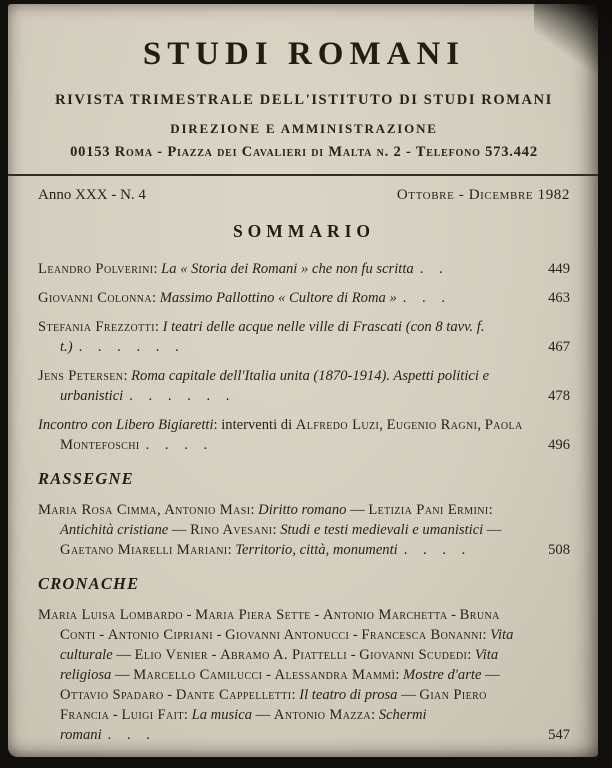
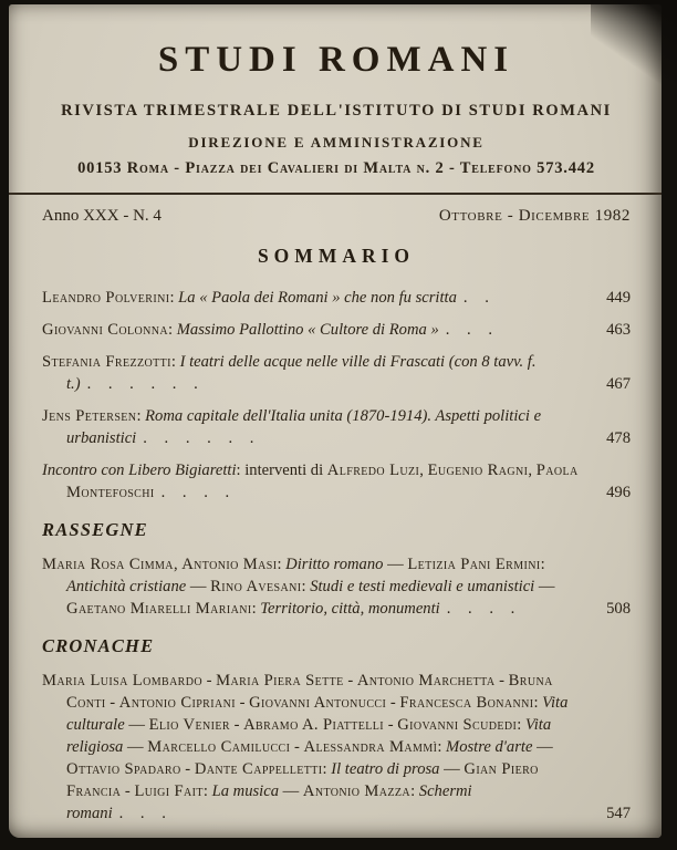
  STUDI ROMANI
  RIVISTA TRIMESTRALE DELL'ISTITUTO DI STUDI ROMANI
  DIREZIONE E AMMINISTRAZIONE
  00153 Roma - Piazza dei Cavalieri di Malta n. 2 - Telefono 573.442
  Anno XXX - N. 4
  Ottobre - Dicembre 1982
  SOMMARIO
- Leandro Polverini: La « Storia dei Romani » che non fu scritta . .
+ Leandro Polverini: La « Paola dei Romani » che non fu scritta . .
  449
  Giovanni Colonna: Massimo Pallottino « Cultore di Roma » . . .
  463
  Stefania Frezzotti: I teatri delle acque nelle ville di Frascati (con 8 tavv. f. t.) . . . . . .
  467
  Jens Petersen: Roma capitale dell'Italia unita (1870-1914). Aspetti politici e urbanistici . . . . . .
  478
  Incontro con Libero Bigiaretti: interventi di Alfredo Luzi, Eugenio Ragni, Paola Montefoschi . . . .
  496
  RASSEGNE
  Maria Rosa Cimma, Antonio Masi: Diritto romano — Letizia Pani Ermini: Antichità cristiane — Rino Avesani: Studi e testi medievali e umanistici — Gaetano Miarelli Mariani: Territorio, città, monumenti . . . .
  508
  CRONACHE
  Maria Luisa Lombardo - Maria Piera Sette - Antonio Marchetta - Bruna Conti - Antonio Cipriani - Giovanni Antonucci - Francesca Bonanni: Vita culturale — Elio Venier - Abramo A. Piattelli - Giovanni Scudedi: Vita religiosa — Marcello Camilucci - Alessandra Mammì: Mostre d'arte — Ottavio Spadaro - Dante Cappelletti: Il teatro di prosa — Gian Piero Francia - Luigi Fait: La musica — Antonio Mazza: Schermi romani . . .
  547
